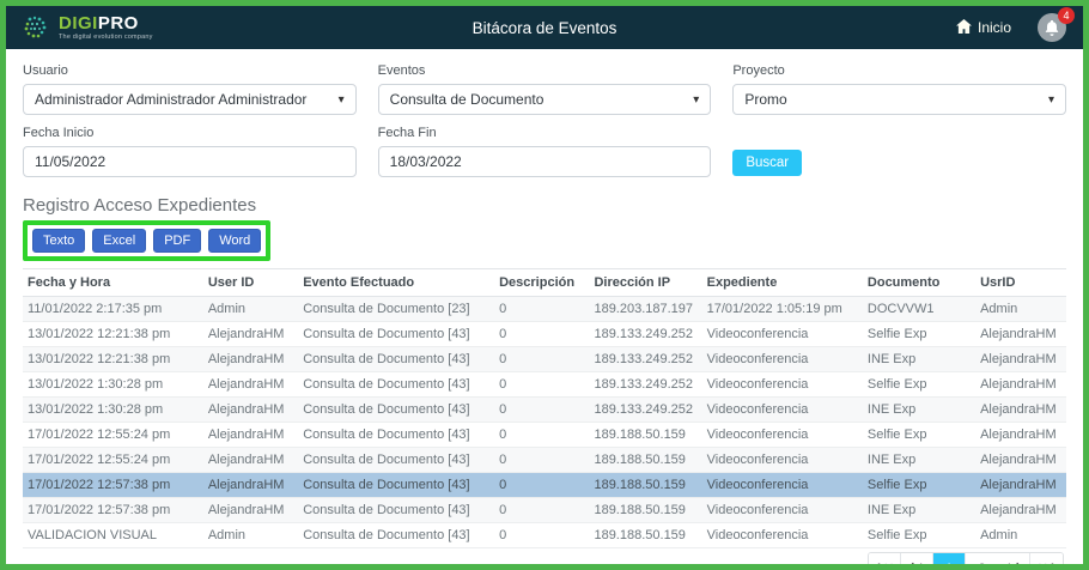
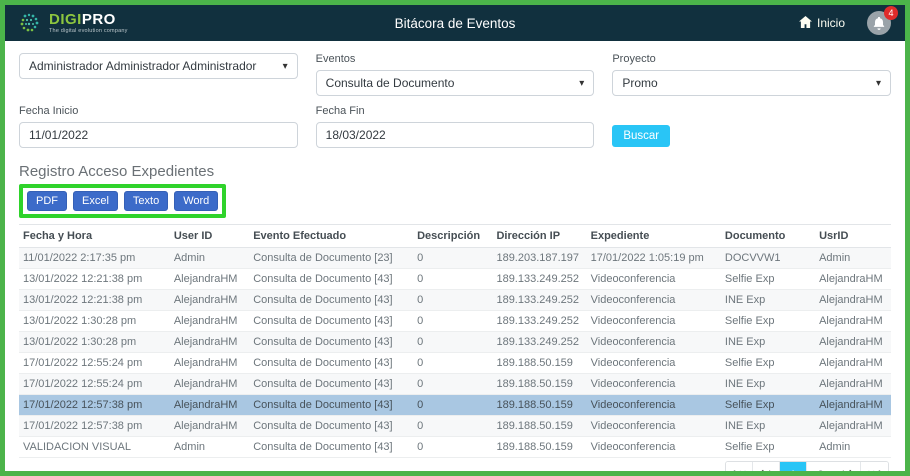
  DIGIPRO
  Bitácora de Eventos
  Inicio
  4
- Usuario
  Administrador Administrador Administrador
  ▾
  Eventos
  Consulta de Documento
  ▾
  Proyecto
  Promo
  ▾
  Fecha Inicio
- 11/05/2022
+ 11/01/2022
  Fecha Fin
  18/03/2022
  Buscar
  Registro Acceso Expedientes
- Texto
+ PDF
  Excel
- PDF
+ Texto
  Word
  Fecha y Hora	User ID	Evento Efectuado	Descripción	Dirección IP	Expediente	Documento	UsrID
  11/01/2022 2:17:35 pm	Admin	Consulta de Documento [23]	0	189.203.187.197	17/01/2022 1:05:19 pm	DOCVVW1	Admin
  13/01/2022 12:21:38 pm	AlejandraHM	Consulta de Documento [43]	0	189.133.249.252	Videoconferencia	Selfie Exp	AlejandraHM
  13/01/2022 12:21:38 pm	AlejandraHM	Consulta de Documento [43]	0	189.133.249.252	Videoconferencia	INE Exp	AlejandraHM
  13/01/2022 1:30:28 pm	AlejandraHM	Consulta de Documento [43]	0	189.133.249.252	Videoconferencia	Selfie Exp	AlejandraHM
  13/01/2022 1:30:28 pm	AlejandraHM	Consulta de Documento [43]	0	189.133.249.252	Videoconferencia	INE Exp	AlejandraHM
  17/01/2022 12:55:24 pm	AlejandraHM	Consulta de Documento [43]	0	189.188.50.159	Videoconferencia	Selfie Exp	AlejandraHM
  17/01/2022 12:55:24 pm	AlejandraHM	Consulta de Documento [43]	0	189.188.50.159	Videoconferencia	INE Exp	AlejandraHM
  17/01/2022 12:57:38 pm	AlejandraHM	Consulta de Documento [43]	0	189.188.50.159	Videoconferencia	Selfie Exp	AlejandraHM
  17/01/2022 12:57:38 pm	AlejandraHM	Consulta de Documento [43]	0	189.188.50.159	Videoconferencia	INE Exp	AlejandraHM
  VALIDACION VISUAL	Admin	Consulta de Documento [43]	0	189.188.50.159	Videoconferencia	Selfie Exp	Admin
